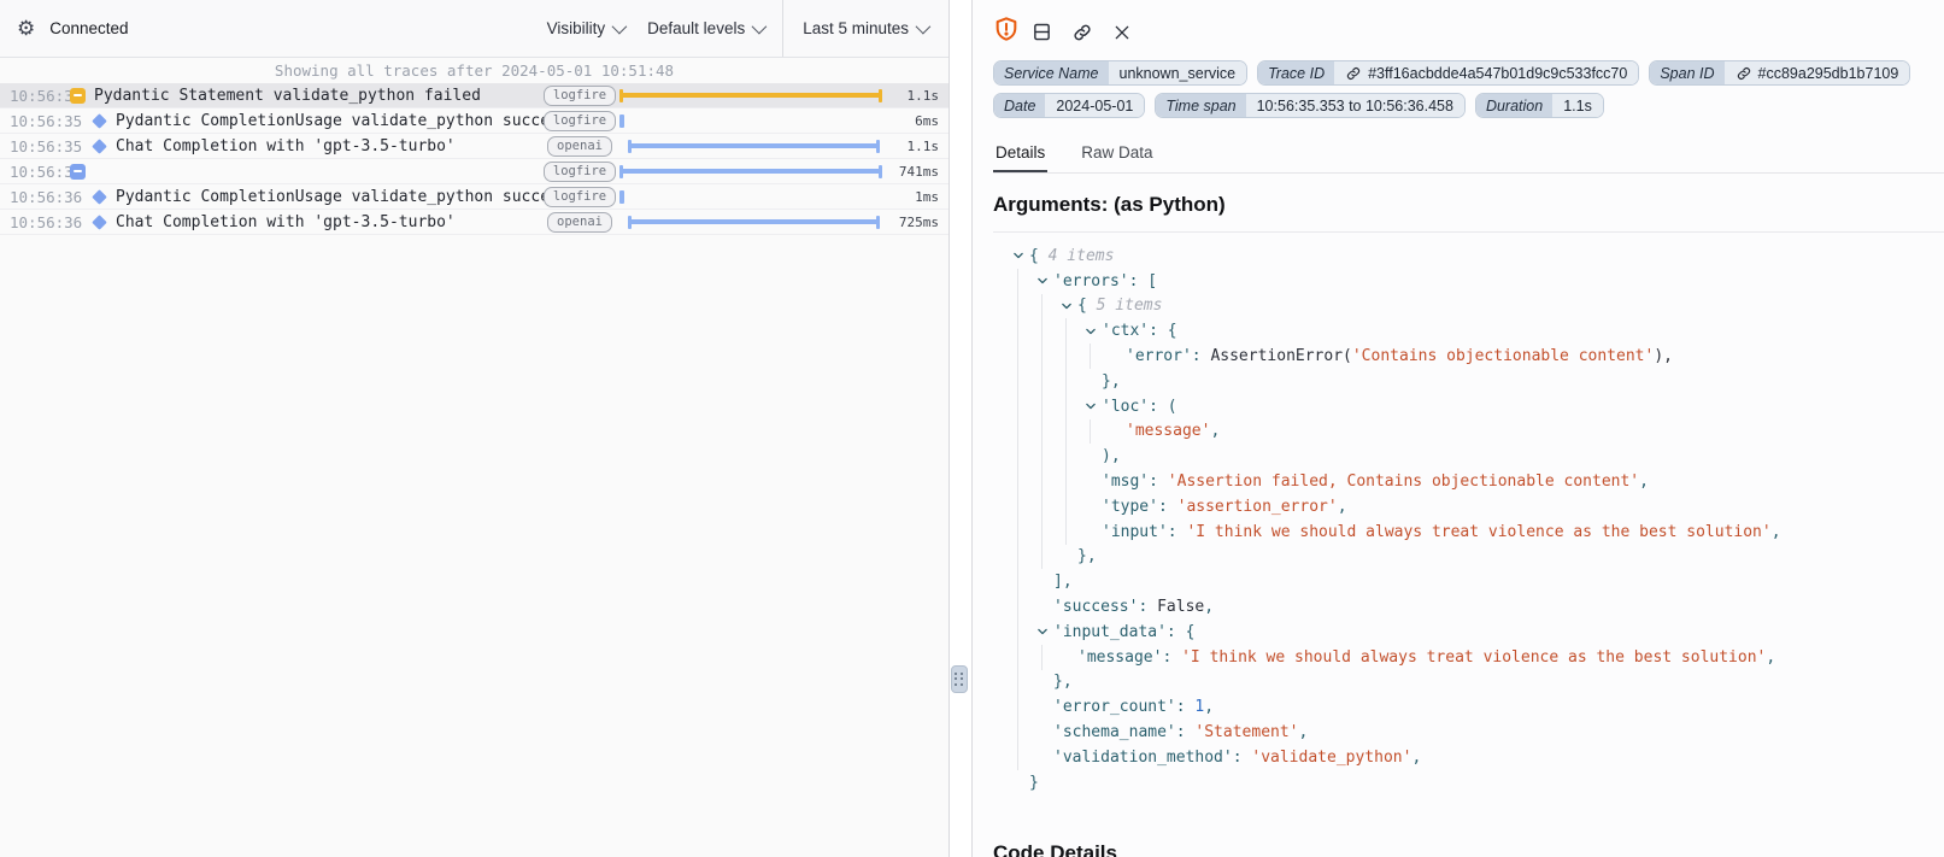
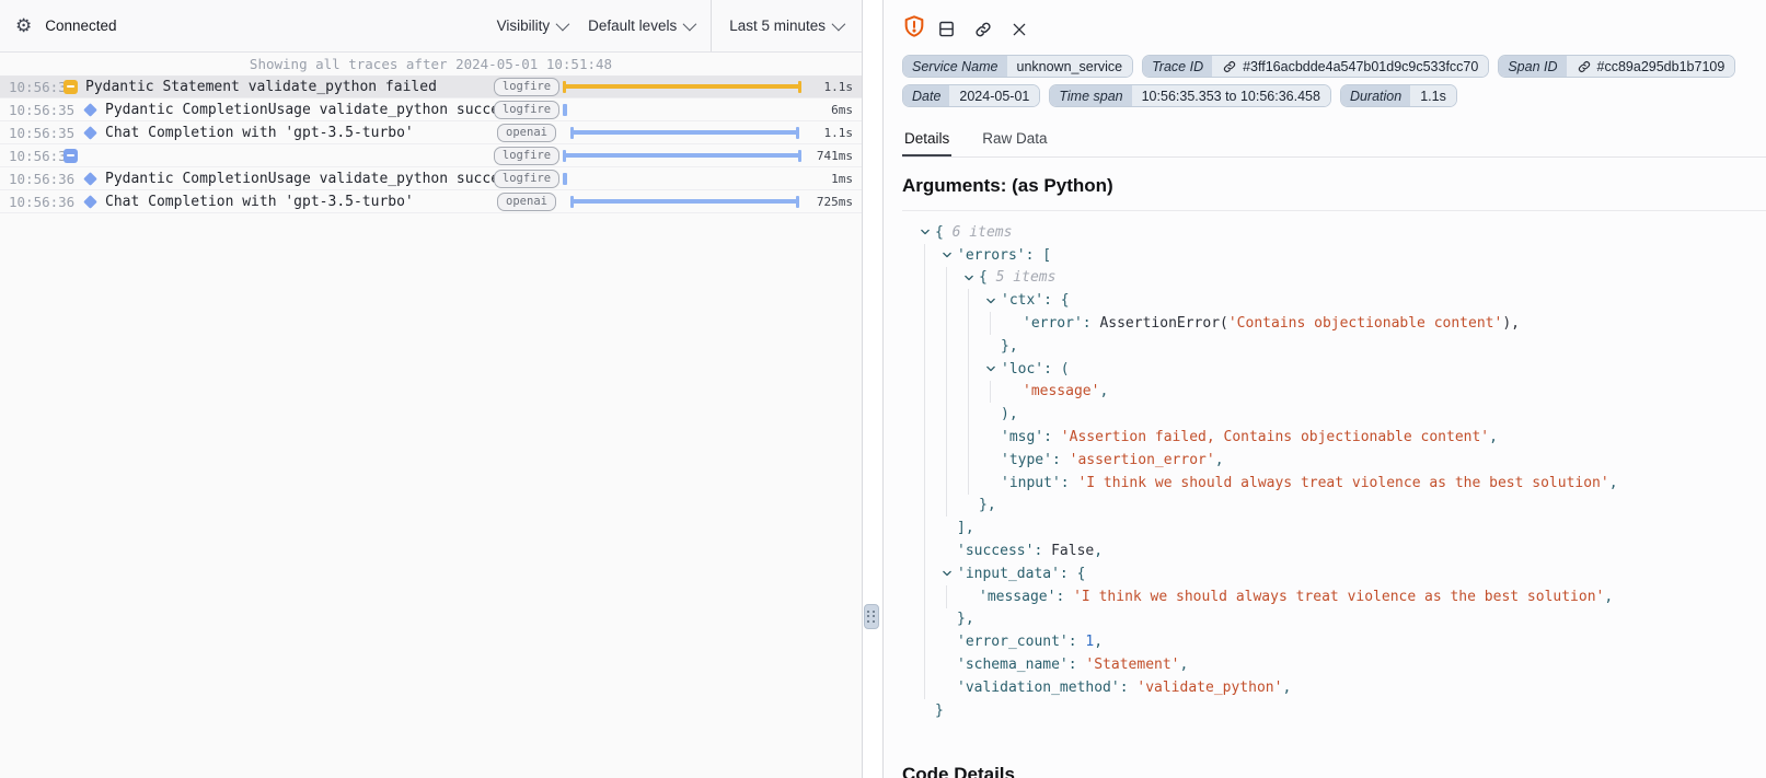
  ⚙
  Connected
  Visibility
  Default levels
  Last 5 minutes
  Showing all traces after 2024-05-01 10:51:48
  10:56:3
  Pydantic Statement validate_python failed
  logfire
  1.1s
  10:56:35
  Pydantic CompletionUsage validate_python succ
  logfire
  6ms
  10:56:35
  Chat Completion with 'gpt-3.5-turbo'
  openai
  1.1s
  10:56:3
  logfire
  741ms
  10:56:36
  Pydantic CompletionUsage validate_python succ
  logfire
  1ms
  10:56:36
  Chat Completion with 'gpt-3.5-turbo'
  openai
  725ms
  Service Name
  unknown_service
  Trace ID
  #3ff16acbdde4a547b01d9c9c533fcc70
  Span ID
  #cc89a295db1b7109
  Date
  2024-05-01
  Time span
  10:56:35.353 to 10:56:36.458
  Duration
  1.1s
  Details
  Raw Data
  Arguments: (as Python)
  {
- 4 items
+ 6 items
  'errors'
  : [
  {
  5 items
  'ctx'
  : {
  'error'
  :
  AssertionError(
  'Contains objectionable content'
  ),
  },
  'loc'
  : (
  'message'
  ,
  ),
  'msg'
  :
  'Assertion failed, Contains objectionable content'
  ,
  'type'
  :
  'assertion_error'
  ,
  'input'
  :
  'I think we should always treat violence as the best solution'
  ,
  },
  ],
  'success'
  :
  False
  ,
  'input_data'
  : {
  'message'
  :
  'I think we should always treat violence as the best solution'
  ,
  },
  'error_count'
  :
  1
  ,
  'schema_name'
  :
  'Statement'
  ,
  'validation_method'
  :
  'validate_python'
  ,
  }
  Code Details
